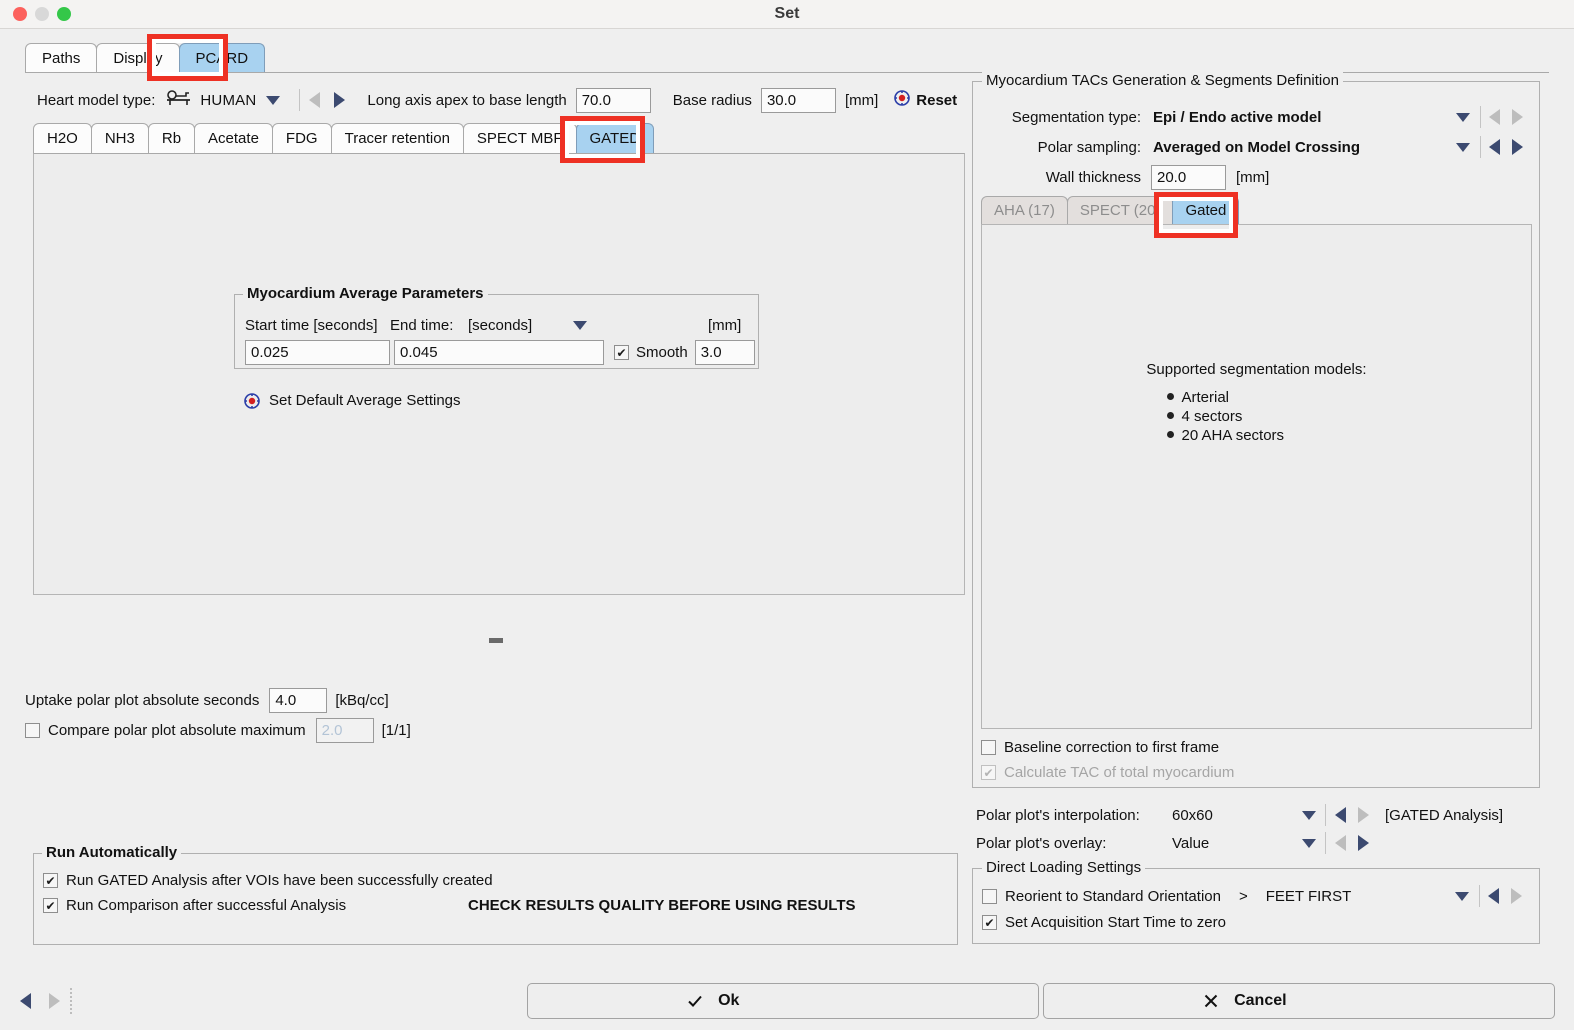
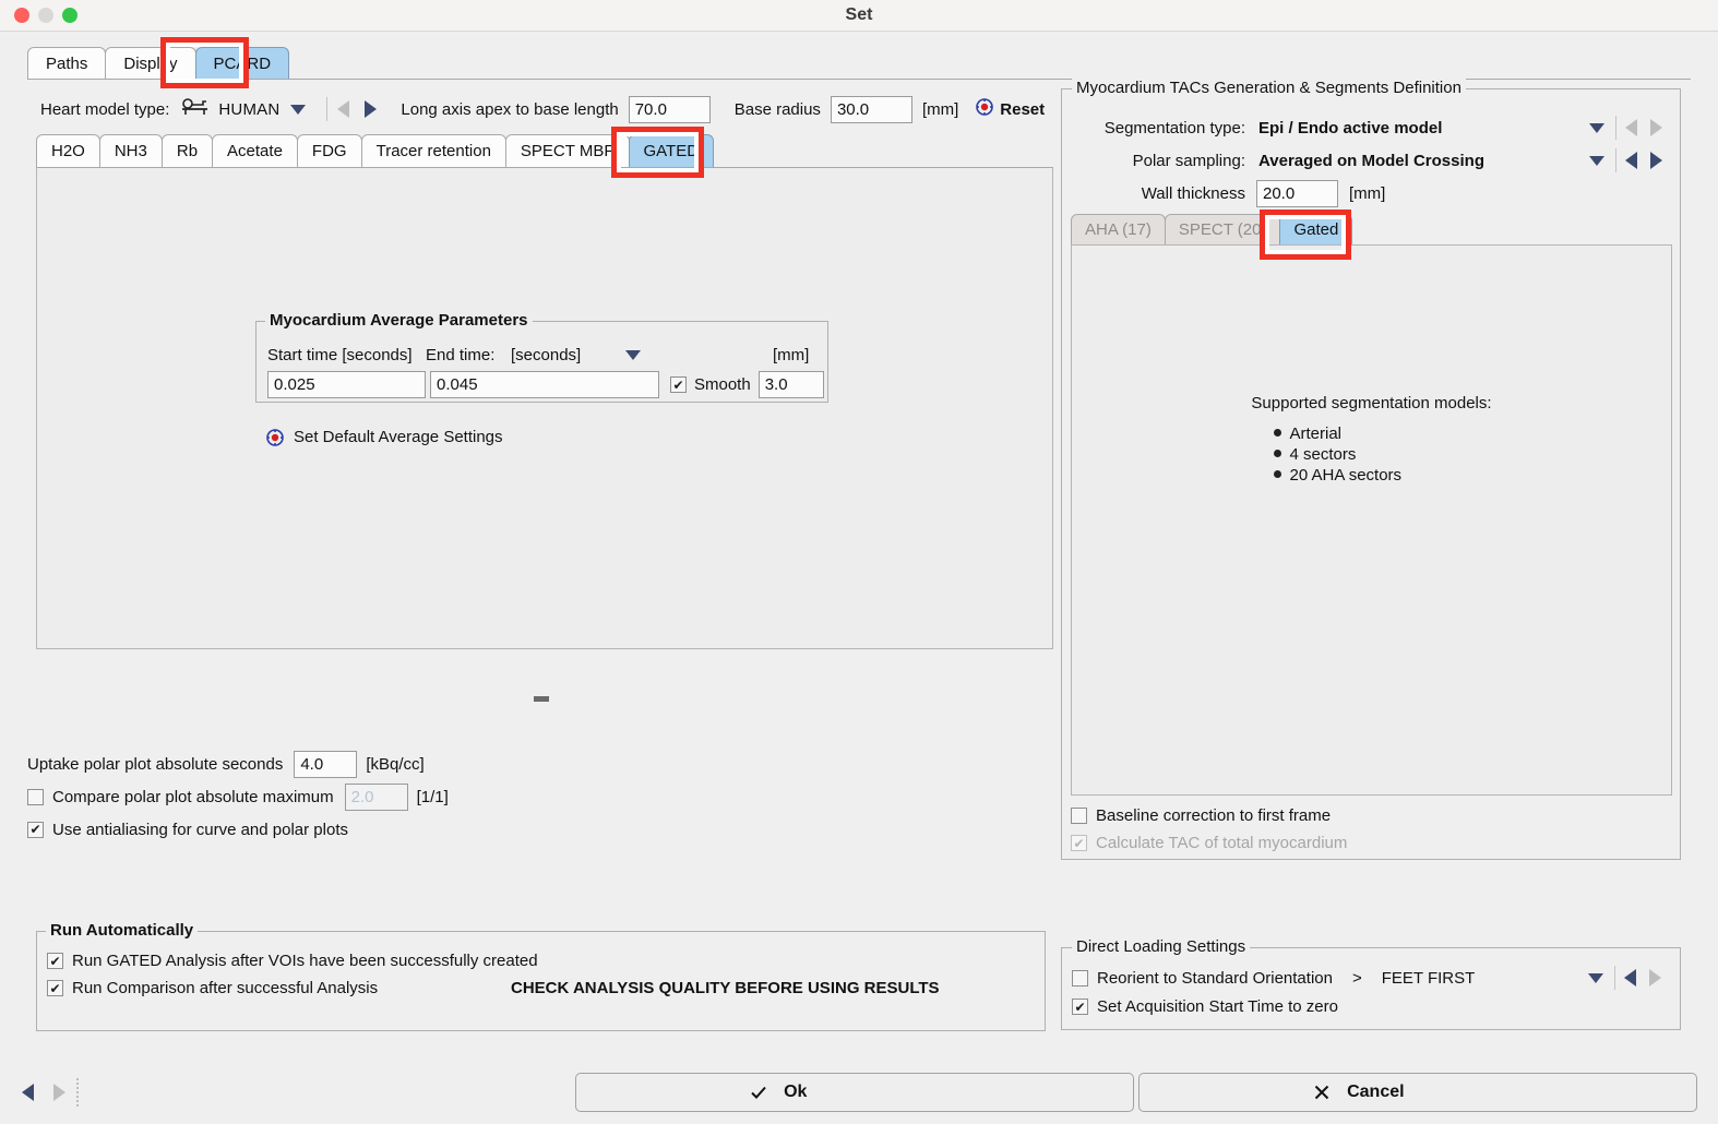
  Set
  Paths
  Display
  PCARD
  Heart model type:
  HUMAN
  Long axis apex to base length
  70.0
  Base radius
  30.0
  [mm]
  Reset
  H2O
  NH3
  Rb
  Acetate
  FDG
  Tracer retention
  SPECT MBF
  GATED
  Myocardium Average Parameters
  Start time [seconds]
  End time:
  [seconds]
  [mm]
  0.025
  0.045
  Smooth
  3.0
  Set Default Average Settings
  Uptake polar plot absolute seconds
  4.0
  [kBq/cc]
  Compare polar plot absolute maximum
  2.0
  [1/1]
+ Use antialiasing for curve and polar plots
  Run Automatically
  Run GATED Analysis after VOIs have been successfully created
  Run Comparison after successful Analysis
- CHECK RESULTS QUALITY BEFORE USING RESULTS
+ CHECK ANALYSIS QUALITY BEFORE USING RESULTS
  Myocardium TACs Generation & Segments Definition
  Segmentation type:
  Epi / Endo active model
  Polar sampling:
  Averaged on Model Crossing
  Wall thickness
  20.0
  [mm]
  AHA (17)
  SPECT (20)
  Gated
  Supported segmentation models:
  Arterial
  4 sectors
  20 AHA sectors
  Baseline correction to first frame
  Calculate TAC of total myocardium
- Polar plot's interpolation:
- 60x60
- [GATED Analysis]
- Polar plot's overlay:
- Value
  Direct Loading Settings
  Reorient to Standard Orientation
  >
  FEET FIRST
  Set Acquisition Start Time to zero
  Ok
  Cancel
